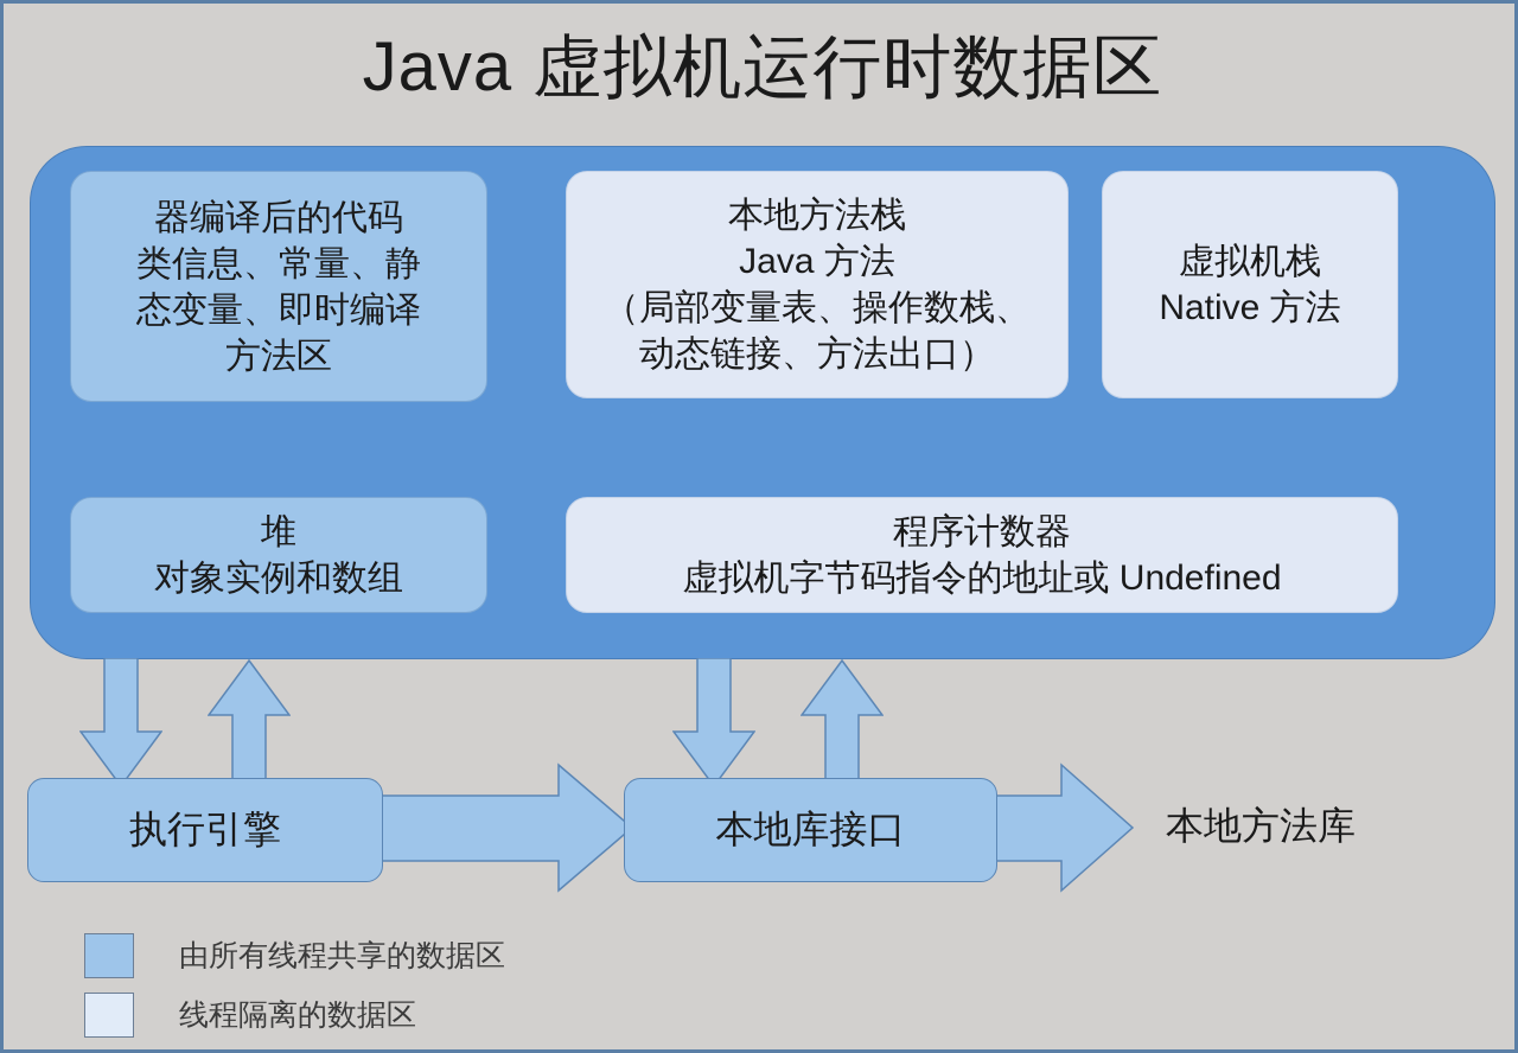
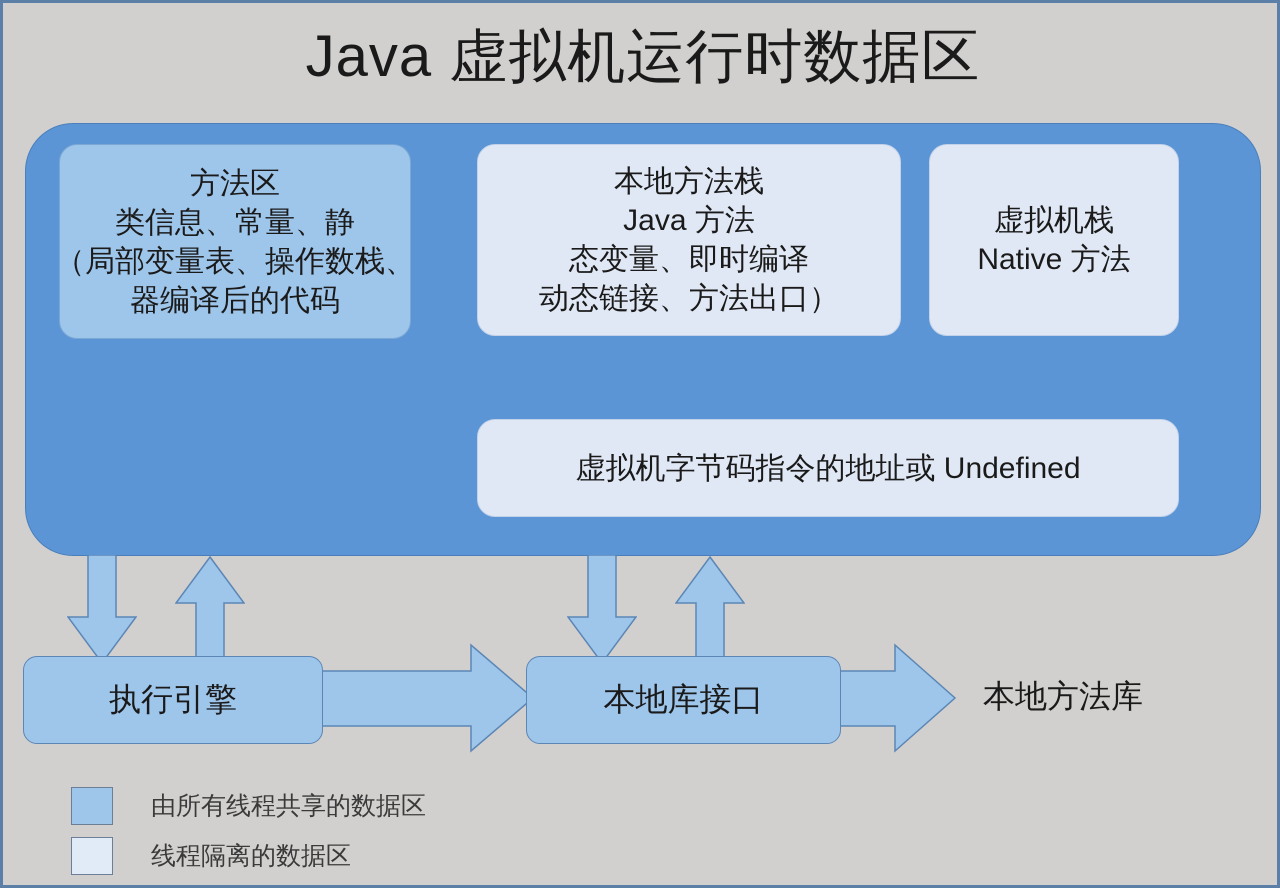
  Java 虚拟机运行时数据区
- 器编译后的代码
+ 方法区
  类信息、常量、静
- 态变量、即时编译
+ （局部变量表、操作数栈、
- 方法区
+ 器编译后的代码
  本地方法栈
  Java 方法
- （局部变量表、操作数栈、
+ 态变量、即时编译
  动态链接、方法出口）
  虚拟机栈
  Native 方法
- 堆
- 对象实例和数组
- 程序计数器
  虚拟机字节码指令的地址或 Undefined
  执行引擎
  本地库接口
  本地方法库
  由所有线程共享的数据区
  线程隔离的数据区
